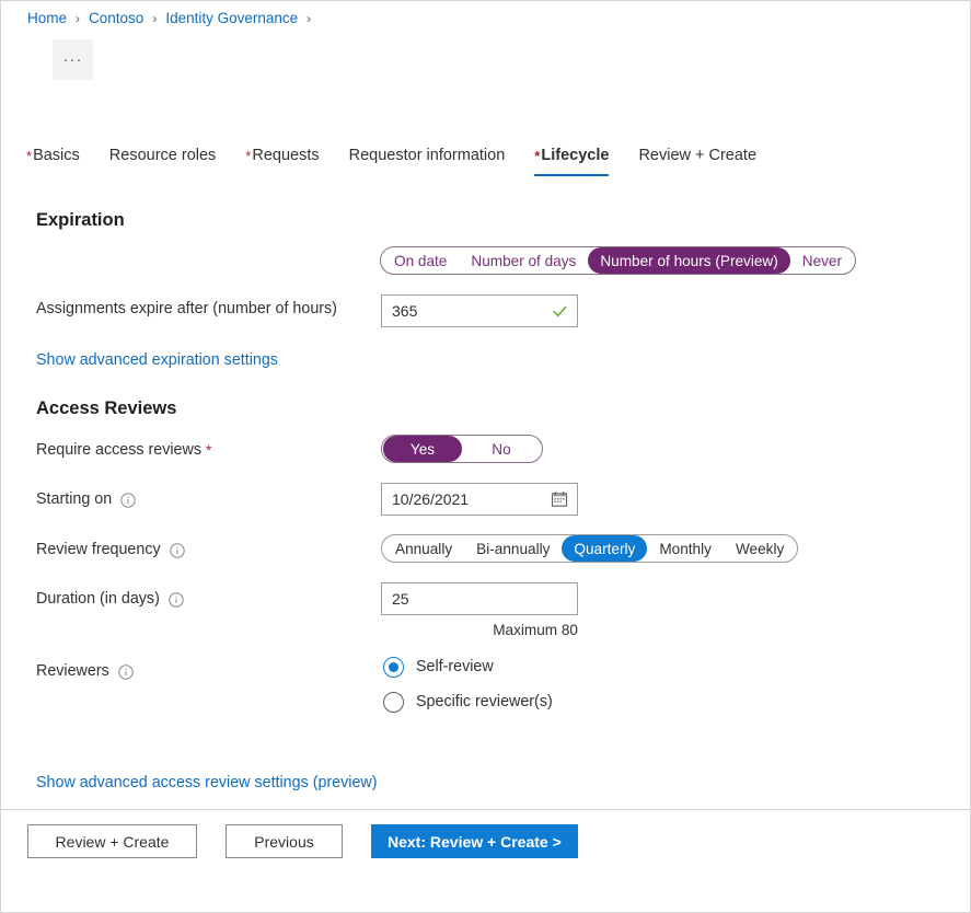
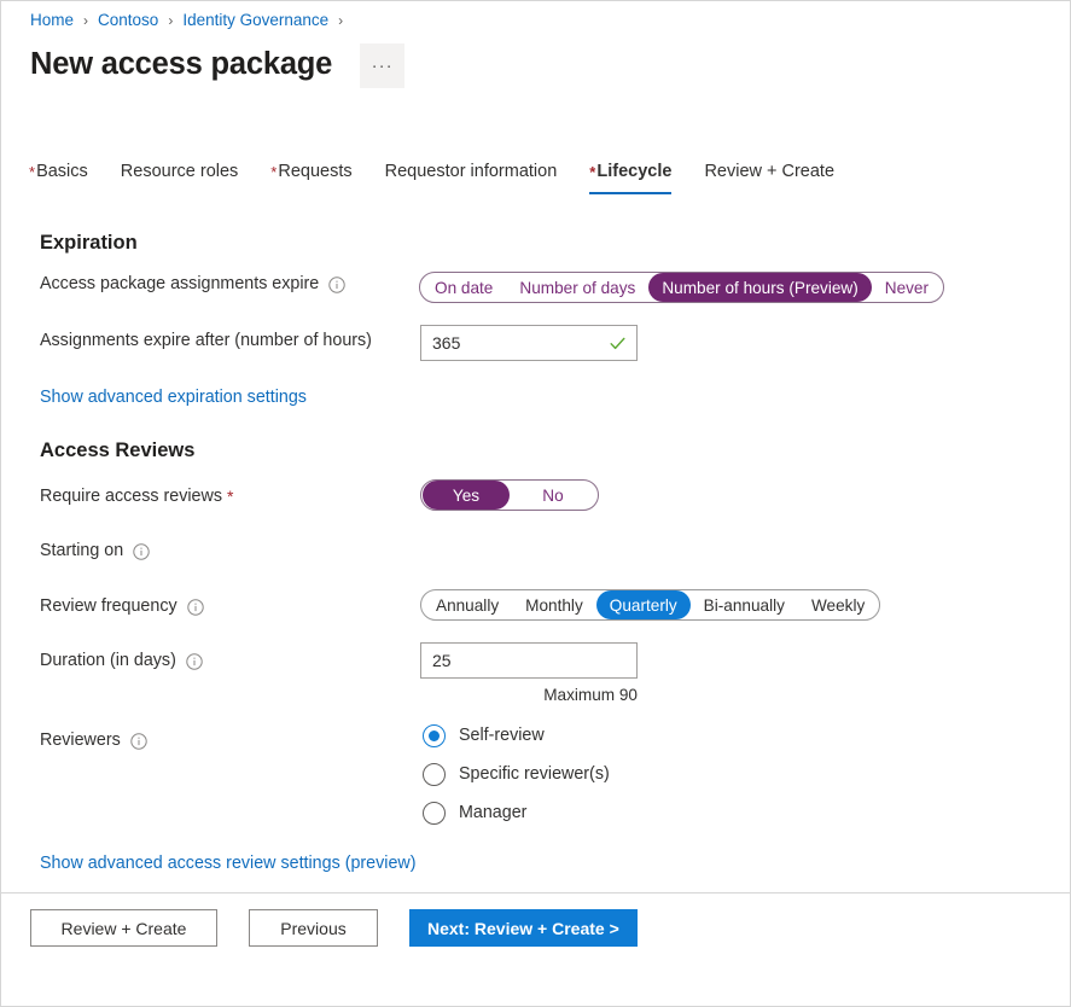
  Home
  ›
  Contoso
  ›
  Identity Governance
  ›
+ New access package
  ···
  *
  Basics
  Resource roles
  *
  Requests
  Requestor information
  *
  Lifecycle
  Review + Create
  Expiration
+ Access package assignments expire
  On date
  Number of days
  Number of hours (Preview)
  Never
  Assignments expire after (number of hours)
  365
  Show advanced expiration settings
  Access Reviews
  Require access reviews
  *
  Yes
  No
  Starting on
- 10/26/2021
  Review frequency
  Annually
- Bi-annually
+ Monthly
  Quarterly
- Monthly
+ Bi-annually
  Weekly
  Duration (in days)
  25
- Maximum 80
+ Maximum 90
  Reviewers
  Self-review
  Specific reviewer(s)
+ Manager
  Show advanced access review settings (preview)
  Review + Create
  Previous
  Next: Review + Create >
